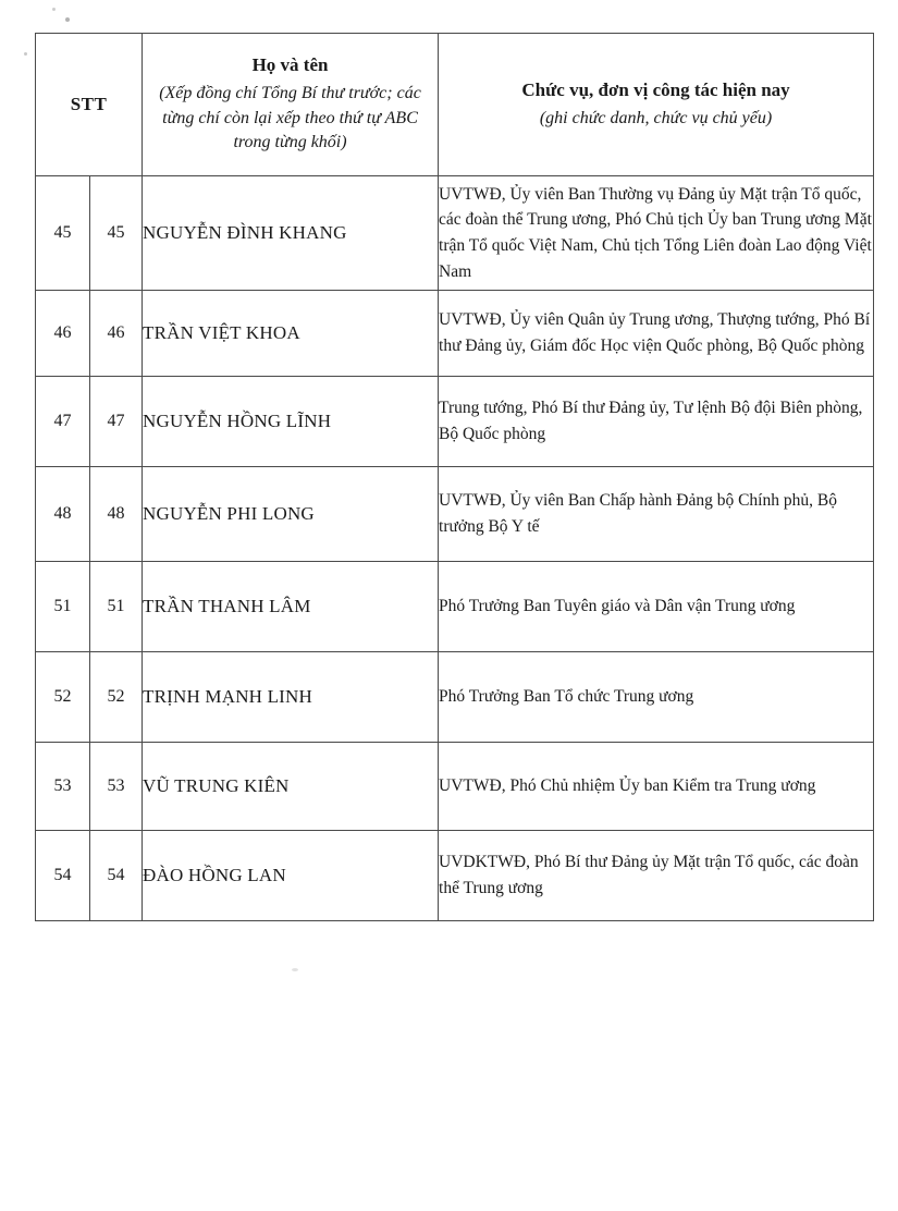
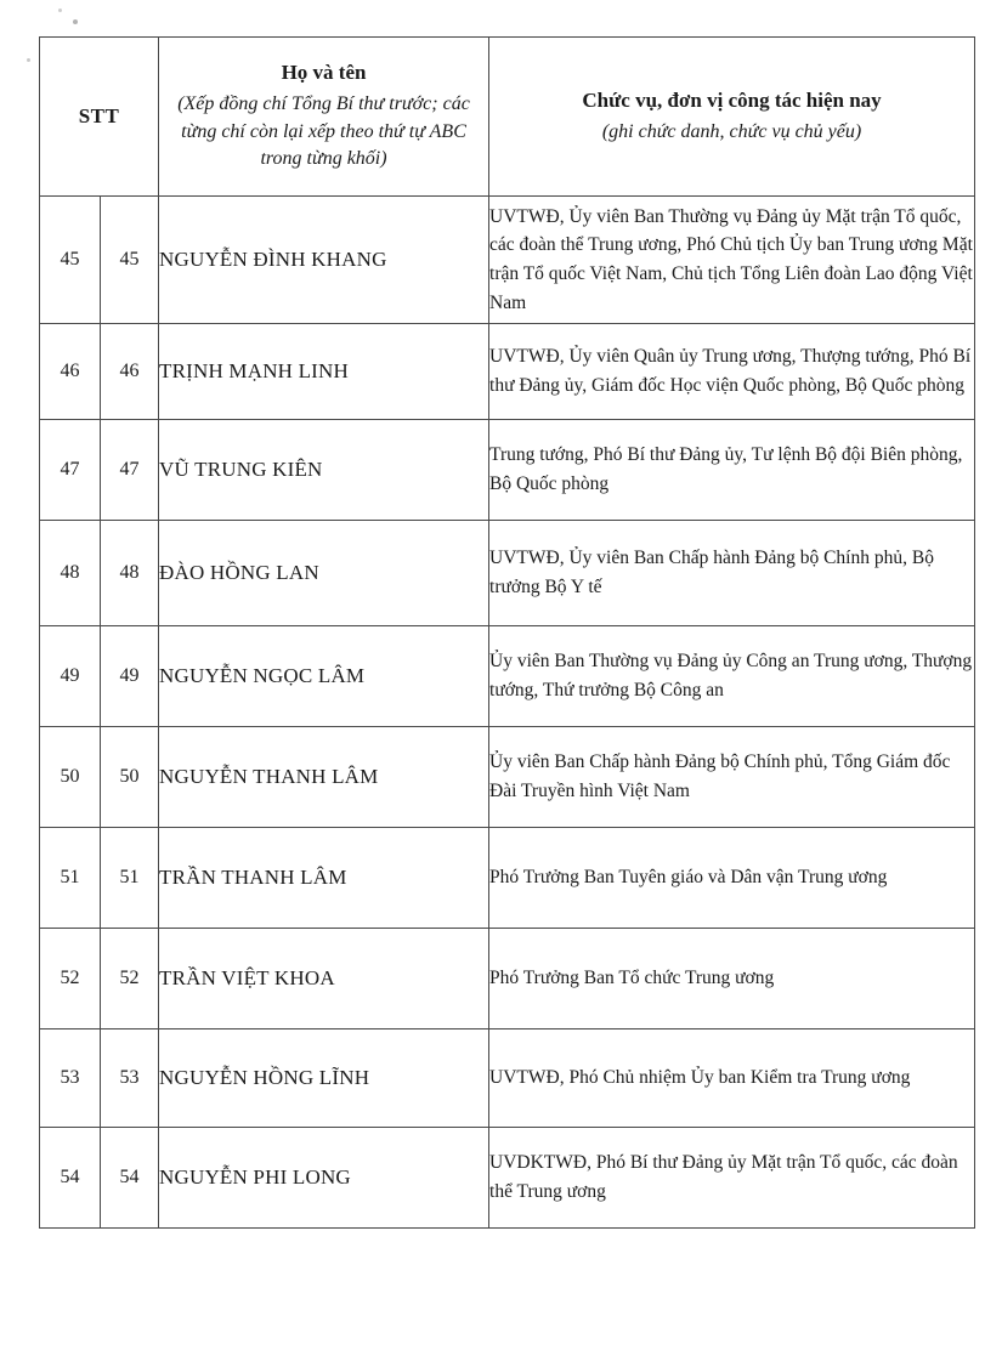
  STT	Họ và tên (Xếp đồng chí Tổng Bí thư trước; các từng chí còn lại xếp theo thứ tự ABC trong từng khối)	Chức vụ, đơn vị công tác hiện nay (ghi chức danh, chức vụ chủ yếu)
  45	45	NGUYỄN ĐÌNH KHANG	UVTWĐ, Ủy viên Ban Thường vụ Đảng ủy Mặt trận Tổ quốc, các đoàn thể Trung ương, Phó Chủ tịch Ủy ban Trung ương Mặt trận Tổ quốc Việt Nam, Chủ tịch Tổng Liên đoàn Lao động Việt Nam
- 46	46	TRẦN VIỆT KHOA	UVTWĐ, Ủy viên Quân ủy Trung ương, Thượng tướng, Phó Bí thư Đảng ủy, Giám đốc Học viện Quốc phòng, Bộ Quốc phòng
+ 46	46	TRỊNH MẠNH LINH	UVTWĐ, Ủy viên Quân ủy Trung ương, Thượng tướng, Phó Bí thư Đảng ủy, Giám đốc Học viện Quốc phòng, Bộ Quốc phòng
- 47	47	NGUYỄN HỒNG LĨNH	Trung tướng, Phó Bí thư Đảng ủy, Tư lệnh Bộ đội Biên phòng, Bộ Quốc phòng
+ 47	47	VŨ TRUNG KIÊN	Trung tướng, Phó Bí thư Đảng ủy, Tư lệnh Bộ đội Biên phòng, Bộ Quốc phòng
- 48	48	NGUYỄN PHI LONG	UVTWĐ, Ủy viên Ban Chấp hành Đảng bộ Chính phủ, Bộ trưởng Bộ Y tế
+ 48	48	ĐÀO HỒNG LAN	UVTWĐ, Ủy viên Ban Chấp hành Đảng bộ Chính phủ, Bộ trưởng Bộ Y tế
+ 49	49	NGUYỄN NGỌC LÂM	Ủy viên Ban Thường vụ Đảng ủy Công an Trung ương, Thượng tướng, Thứ trưởng Bộ Công an
+ 50	50	NGUYỄN THANH LÂM	Ủy viên Ban Chấp hành Đảng bộ Chính phủ, Tổng Giám đốc Đài Truyền hình Việt Nam
  51	51	TRẦN THANH LÂM	Phó Trưởng Ban Tuyên giáo và Dân vận Trung ương
- 52	52	TRỊNH MẠNH LINH	Phó Trưởng Ban Tổ chức Trung ương
+ 52	52	TRẦN VIỆT KHOA	Phó Trưởng Ban Tổ chức Trung ương
- 53	53	VŨ TRUNG KIÊN	UVTWĐ, Phó Chủ nhiệm Ủy ban Kiểm tra Trung ương
+ 53	53	NGUYỄN HỒNG LĨNH	UVTWĐ, Phó Chủ nhiệm Ủy ban Kiểm tra Trung ương
- 54	54	ĐÀO HỒNG LAN	UVDKTWĐ, Phó Bí thư Đảng ủy Mặt trận Tổ quốc, các đoàn thể Trung ương
+ 54	54	NGUYỄN PHI LONG	UVDKTWĐ, Phó Bí thư Đảng ủy Mặt trận Tổ quốc, các đoàn thể Trung ương
